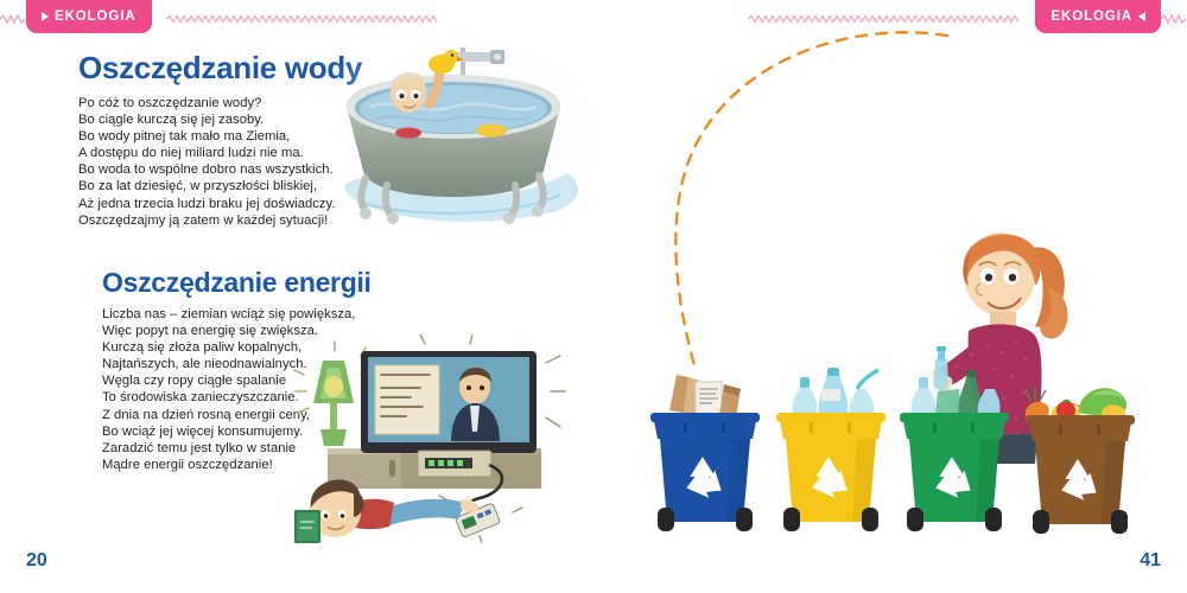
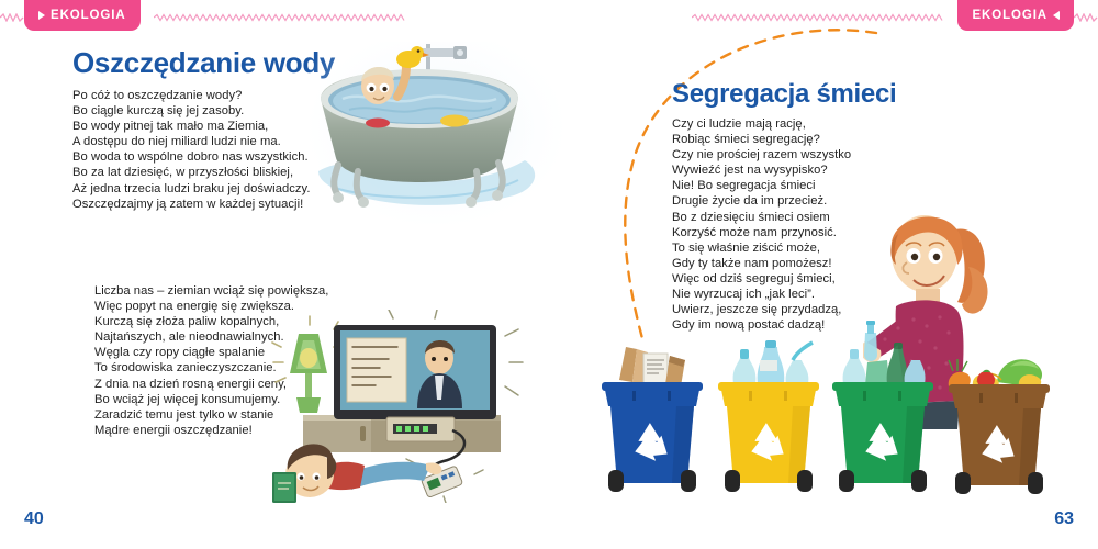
  EKOLOGIA
  EKOLOGIA
  Oszczędzanie wo
  Po cóż to oszczędzanie wody?
  Bo ciągle kurczą się jej zasoby.
  Bo wody pitnej tak mało ma Ziemia,
  A dostępu do niej miliard ludzi nie ma.
  Bo woda to wspólne dobro nas wszystkich.
  Bo za lat dziesięć, w przyszłości bliskiej,
  Aż jedna trzecia ludzi braku jej doświadczy.
  Oszczędzajmy ją zatem w każdej sytuacji!
- Oszczędzanie energii
  Liczba nas – ziemian wciąż się powiększa,
  Więc popyt na energię się zwiększa.
  Kurczą się złoża paliw kopalnych,
  Najtańszych, ale nieodnawialnych.
  Węgla czy ropy ciągłe spalanie
  To środowiska zanieczyszczanie.
  Z dnia na dzień rosną energii ceny,
  Bo wciąż jej więcej konsumujemy.
  Zaradzić temu jest tylko w stanie
  Mądre energii oszczędzanie!
+ Segregacja śmieci
+ Czy ci ludzie mają rację,
+ Robiąc śmieci segregację?
+ Czy nie prościej razem wszystko
+ Wywieźć jest na wysypisko?
+ Nie! Bo segregacja śmieci
+ Drugie życie da im przecież.
+ Bo z dziesięciu śmieci osiem
+ Korzyść może nam przynosić.
+ To się właśnie ziścić może,
+ Gdy ty także nam pomożesz!
+ Więc od dziś segreguj śmieci,
+ Nie wyrzucaj ich „jak leci”.
+ Uwierz, jeszcze się przydadzą,
+ Gdy im nową postać dadzą!
- 20
+ 40
- 41
+ 63
